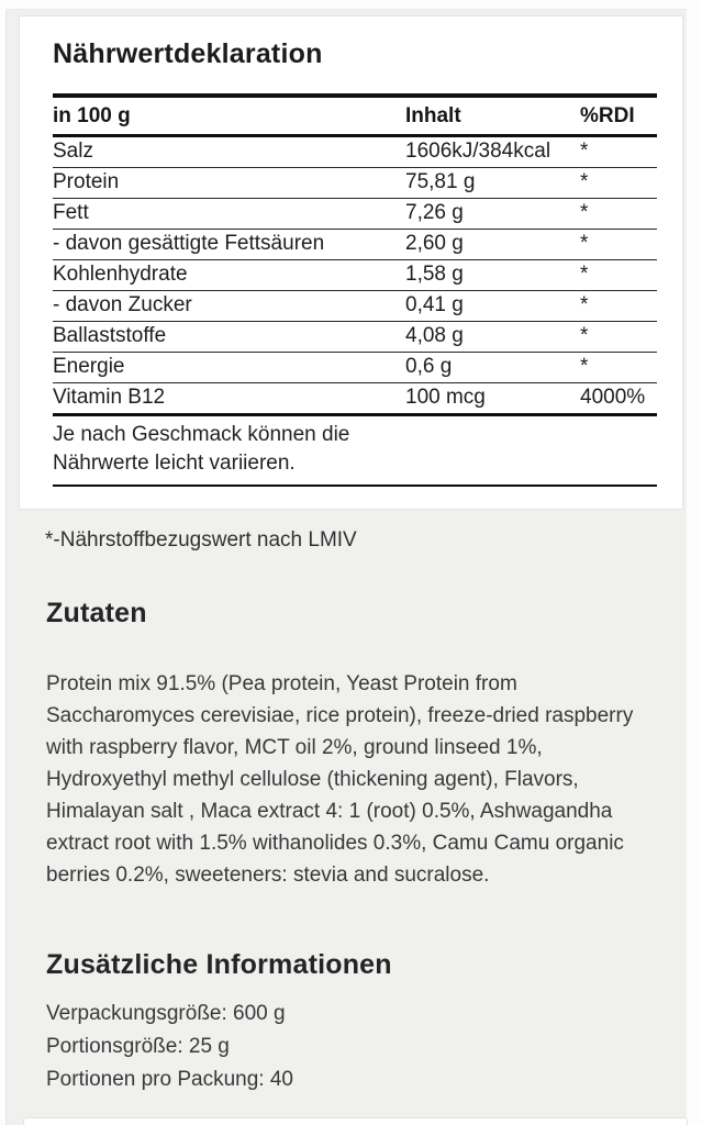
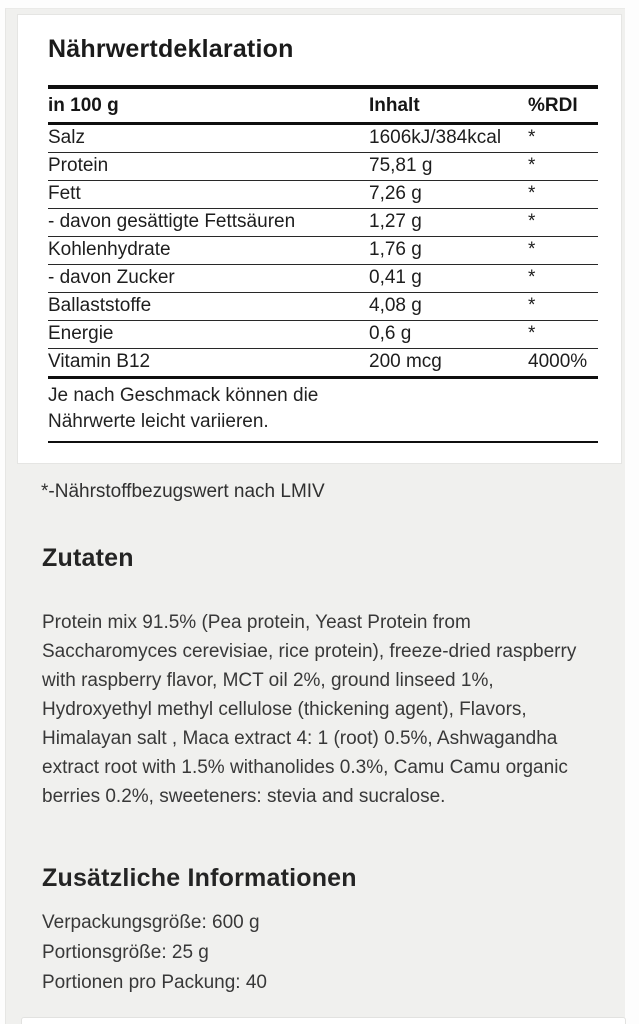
  Nährwertdeklaration
  in 100 g	Inhalt	%RDI
  Salz	1606kJ/384kcal	*
  Protein	75,81 g	*
  Fett	7,26 g	*
- - davon gesättigte Fettsäuren	2,60 g	*
+ - davon gesättigte Fettsäuren	1,27 g	*
- Kohlenhydrate	1,58 g	*
+ Kohlenhydrate	1,76 g	*
  - davon Zucker	0,41 g	*
  Ballaststoffe	4,08 g	*
  Energie	0,6 g	*
- Vitamin B12	100 mcg	4000%
+ Vitamin B12	200 mcg	4000%
  Je nach Geschmack können die Nährwerte leicht variieren.
  *-Nährstoffbezugswert nach LMIV
  Zutaten
  Protein mix 91.5% (Pea protein, Yeast Protein from Saccharomyces cerevisiae, rice protein), freeze-dried raspberry with raspberry flavor, MCT oil 2%, ground linseed 1%, Hydroxyethyl methyl cellulose (thickening agent), Flavors, Himalayan salt , Maca extract 4: 1 (root) 0.5%, Ashwagandha extract root with 1.5% withanolides 0.3%, Camu Camu organic berries 0.2%, sweeteners: stevia and sucralose.
  Zusätzliche Informationen
  Verpackungsgröße: 600 g
  Portionsgröße: 25 g
  Portionen pro Packung: 40
